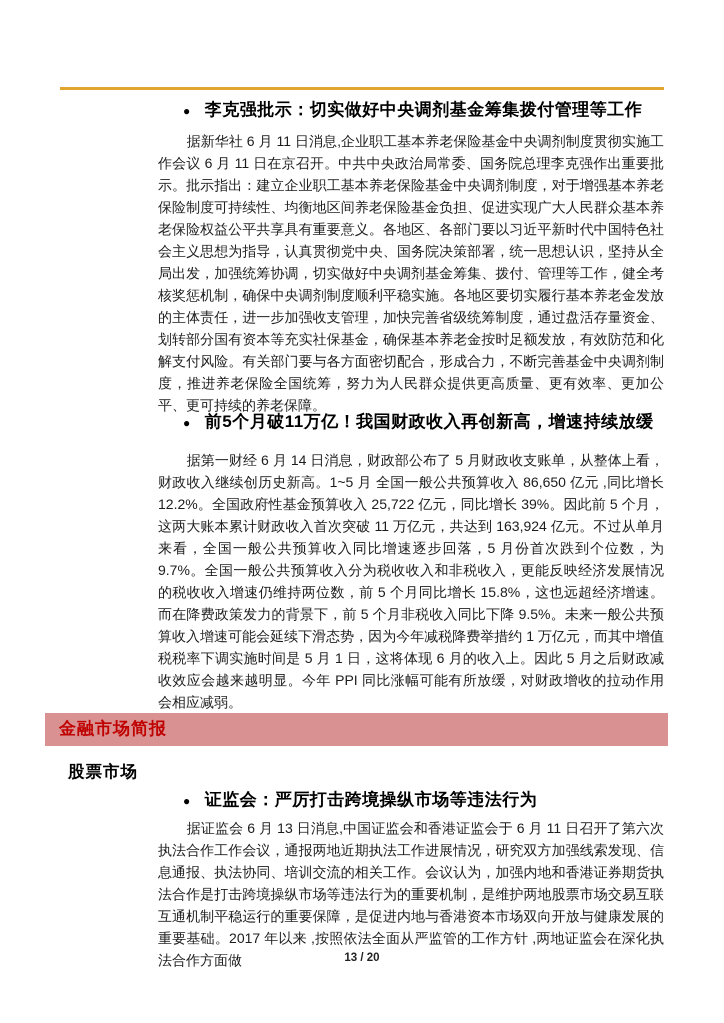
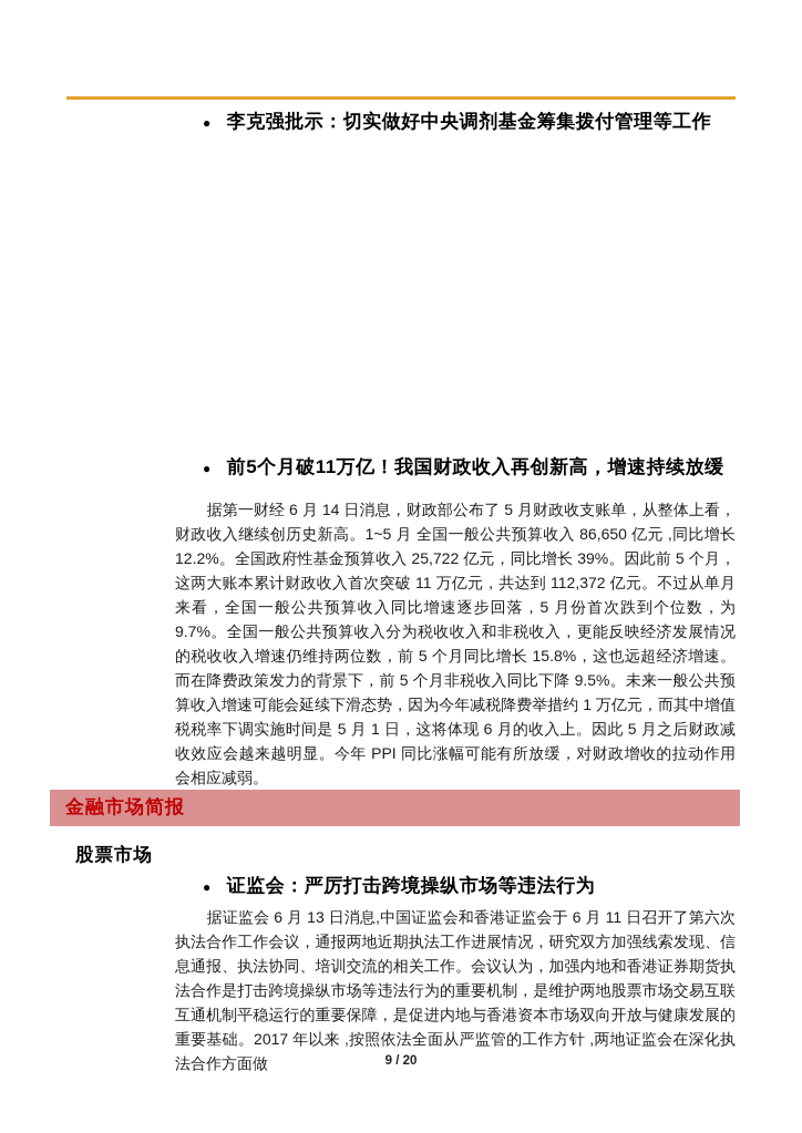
  ●
  李克强批示：切实做好中央调剂基金筹集拨付管理等工作
- 据新华社 6 月 11 日消息,企业职工基本养老保险基金中央调剂制度贯彻实施工作会议 6 月 11 日在京召开。中共中央政治局常委、国务院总理李克强作出重要批示。批示指出：建立企业职工基本养老保险基金中央调剂制度，对于增强基本养老保险制度可持续性、均衡地区间养老保险基金负担、促进实现广大人民群众基本养老保险权益公平共享具有重要意义。各地区、各部门要以习近平新时代中国特色社会主义思想为指导，认真贯彻党中央、国务院决策部署，统一思想认识，坚持从全局出发，加强统筹协调，切实做好中央调剂基金筹集、拨付、管理等工作，健全考核奖惩机制，确保中央调剂制度顺利平稳实施。各地区要切实履行基本养老金发放的主体责任，进一步加强收支管理，加快完善省级统筹制度，通过盘活存量资金、划转部分国有资本等充实社保基金，确保基本养老金按时足额发放，有效防范和化解支付风险。有关部门要与各方面密切配合，形成合力，不断完善基金中央调剂制度，推进养老保险全国统筹，努力为人民群众提供更高质量、更有效率、更加公平、更可持续的养老保障。
  ●
  前5个月破11万亿！我国财政收入再创新高，增速持续放缓
- 据第一财经 6 月 14 日消息，财政部公布了 5 月财政收支账单，从整体上看，财政收入继续创历史新高。1~5 月 全国一般公共预算收入 86,650 亿元 ,同比增长 12.2%。全国政府性基金预算收入 25,722 亿元，同比增长 39%。因此前 5 个月，这两大账本累计财政收入首次突破 11 万亿元，共达到 163,924 亿元。不过从单月来看，全国一般公共预算收入同比增速逐步回落，5 月份首次跌到个位数，为 9.7%。全国一般公共预算收入分为税收收入和非税收入，更能反映经济发展情况的税收收入增速仍维持两位数，前 5 个月同比增长 15.8%，这也远超经济增速。而在降费政策发力的背景下，前 5 个月非税收入同比下降 9.5%。未来一般公共预算收入增速可能会延续下滑态势，因为今年减税降费举措约 1 万亿元，而其中增值税税率下调实施时间是 5 月 1 日，这将体现 6 月的收入上。因此 5 月之后财政减收效应会越来越明显。今年 PPI 同比涨幅可能有所放缓，对财政增收的拉动作用会相应减弱。
+ 据第一财经 6 月 14 日消息，财政部公布了 5 月财政收支账单，从整体上看，财政收入继续创历史新高。1~5 月 全国一般公共预算收入 86,650 亿元 ,同比增长 12.2%。全国政府性基金预算收入 25,722 亿元，同比增长 39%。因此前 5 个月，这两大账本累计财政收入首次突破 11 万亿元，共达到 112,372 亿元。不过从单月来看，全国一般公共预算收入同比增速逐步回落，5 月份首次跌到个位数，为 9.7%。全国一般公共预算收入分为税收收入和非税收入，更能反映经济发展情况的税收收入增速仍维持两位数，前 5 个月同比增长 15.8%，这也远超经济增速。而在降费政策发力的背景下，前 5 个月非税收入同比下降 9.5%。未来一般公共预算收入增速可能会延续下滑态势，因为今年减税降费举措约 1 万亿元，而其中增值税税率下调实施时间是 5 月 1 日，这将体现 6 月的收入上。因此 5 月之后财政减收效应会越来越明显。今年 PPI 同比涨幅可能有所放缓，对财政增收的拉动作用会相应减弱。
  金融市场简报
  股票市场
  ●
  证监会：严厉打击跨境操纵市场等违法行为
  据证监会 6 月 13 日消息,中国证监会和香港证监会于 6 月 11 日召开了第六次执法合作工作会议，通报两地近期执法工作进展情况，研究双方加强线索发现、信息通报、执法协同、培训交流的相关工作。会议认为，加强内地和香港证券期货执法合作是打击跨境操纵市场等违法行为的重要机制，是维护两地股票市场交易互联互通机制平稳运行的重要保障，是促进内地与香港资本市场双向开放与健康发展的重要基础。2017 年以来 ,按照依法全面从严监管的工作方针 ,两地证监会在深化执法合作方面做
- 13 / 20
+ 9 / 20
